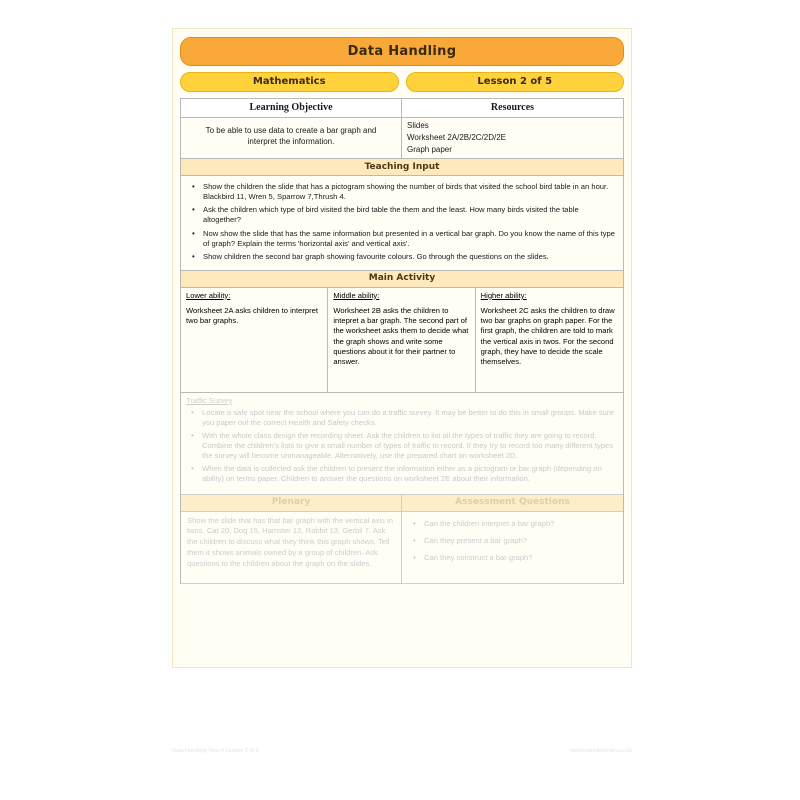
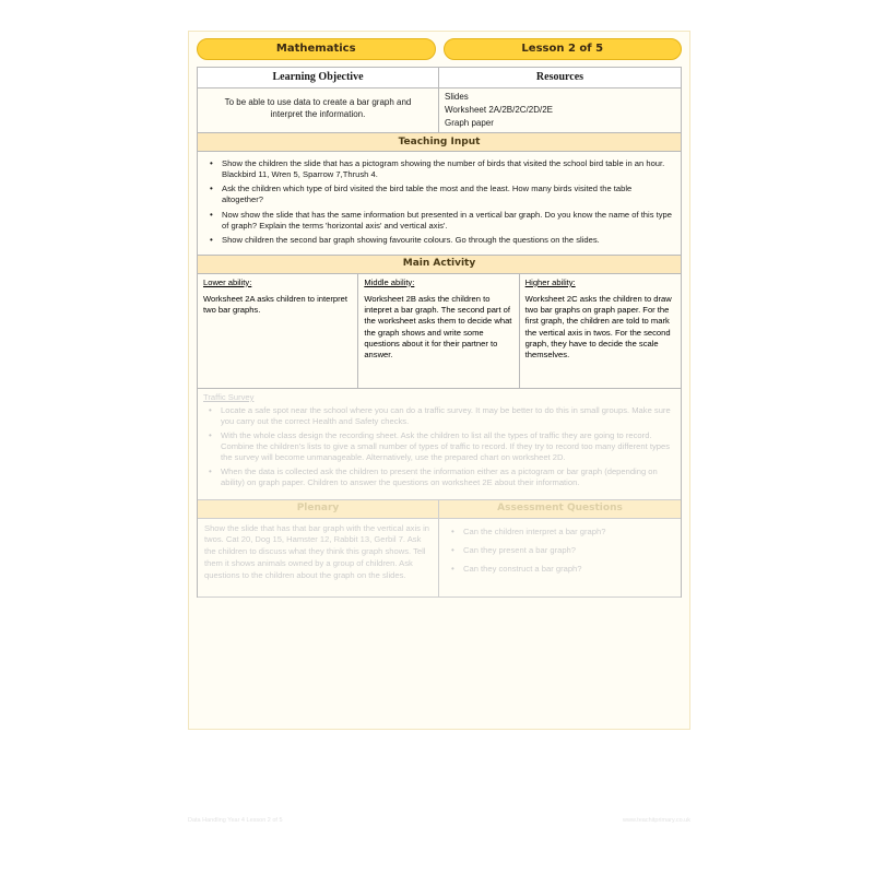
- Data Handling
  Mathematics
  Lesson 2 of 5
  Learning Objective
  Resources
  To be able to use data to create a bar graph and interpret the information.
  Slides
  Worksheet 2A/2B/2C/2D/2E
  Graph paper
  Teaching Input
  Show the children the slide that has a pictogram showing the number of birds that visited the school bird table in an hour. Blackbird 11, Wren 5, Sparrow 7,Thrush 4.
- Ask the children which type of bird visited the bird table the them and the least. How many birds visited the table altogether?
+ Ask the children which type of bird visited the bird table the most and the least. How many birds visited the table altogether?
  Now show the slide that has the same information but presented in a vertical bar graph. Do you know the name of this type of graph? Explain the terms 'horizontal axis' and vertical axis'.
  Show children the second bar graph showing favourite colours. Go through the questions on the slides.
  Main Activity
  Lower ability:
  Worksheet 2A asks children to interpret two bar graphs.
  Middle ability:
  Worksheet 2B asks the children to intepret a bar graph. The second part of the worksheet asks them to decide what the graph shows and write some questions about it for their partner to answer.
  Higher ability:
  Worksheet 2C asks the children to draw two bar graphs on graph paper. For the first graph, the children are told to mark the vertical axis in twos. For the second graph, they have to decide the scale themselves.
  Traffic Survey
- Locate a safe spot near the school where you can do a traffic survey. It may be better to do this in small groups. Make sure you paper out the correct Health and Safety checks.
+ Locate a safe spot near the school where you can do a traffic survey. It may be better to do this in small groups. Make sure you carry out the correct Health and Safety checks.
  With the whole class design the recording sheet. Ask the children to list all the types of traffic they are going to record. Combine the children's lists to give a small number of types of traffic to record. If they try to record too many different types the survey will become unmanageable. Alternatively, use the prepared chart on worksheet 2D.
- When the data is collected ask the children to present the information either as a pictogram or bar graph (depending on ability) on terms paper. Children to answer the questions on worksheet 2E about their information.
+ When the data is collected ask the children to present the information either as a pictogram or bar graph (depending on ability) on graph paper. Children to answer the questions on worksheet 2E about their information.
  Plenary
  Assessment Questions
  Show the slide that has that bar graph with the vertical axis in twos. Cat 20, Dog 15, Hamster 12, Rabbit 13, Gerbil 7. Ask the children to discuss what they think this graph shows. Tell them it shows animals owned by a group of children. Ask questions to the children about the graph on the slides.
  Can the children interpret a bar graph?
  Can they present a bar graph?
  Can they construct a bar graph?
